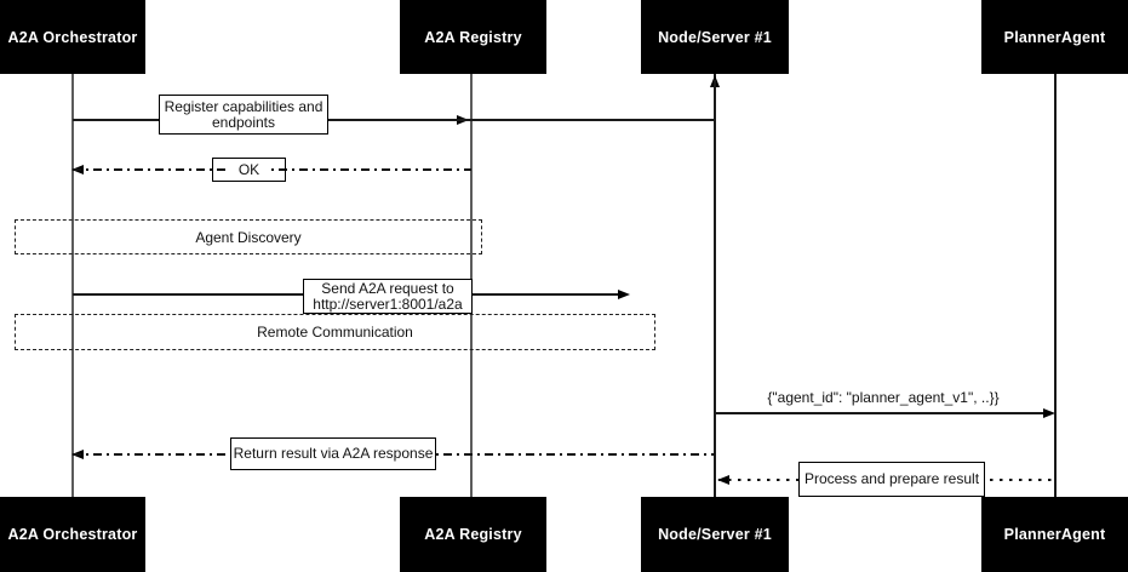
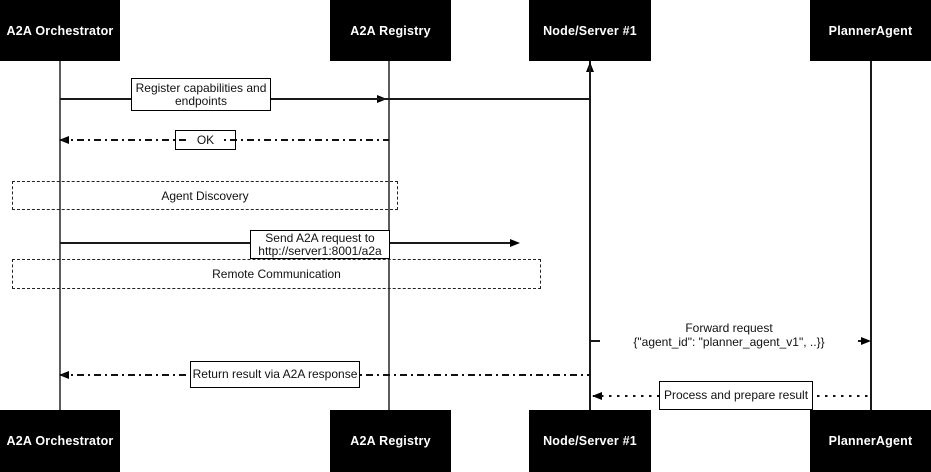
  A2A Orchestrator
  A2A Registry
  Node/Server #1
  PlannerAgent
  Register capabilities and endpoints
  OK
  Agent Discovery
  Send A2A request to
  http://server1:8001/a2a
  Remote Communication
+ Forward request
  {"agent_id": "planner_agent_v1", ..}}
  Return result via A2A response
  Process and prepare result
  A2A Orchestrator
  A2A Registry
  Node/Server #1
  PlannerAgent
